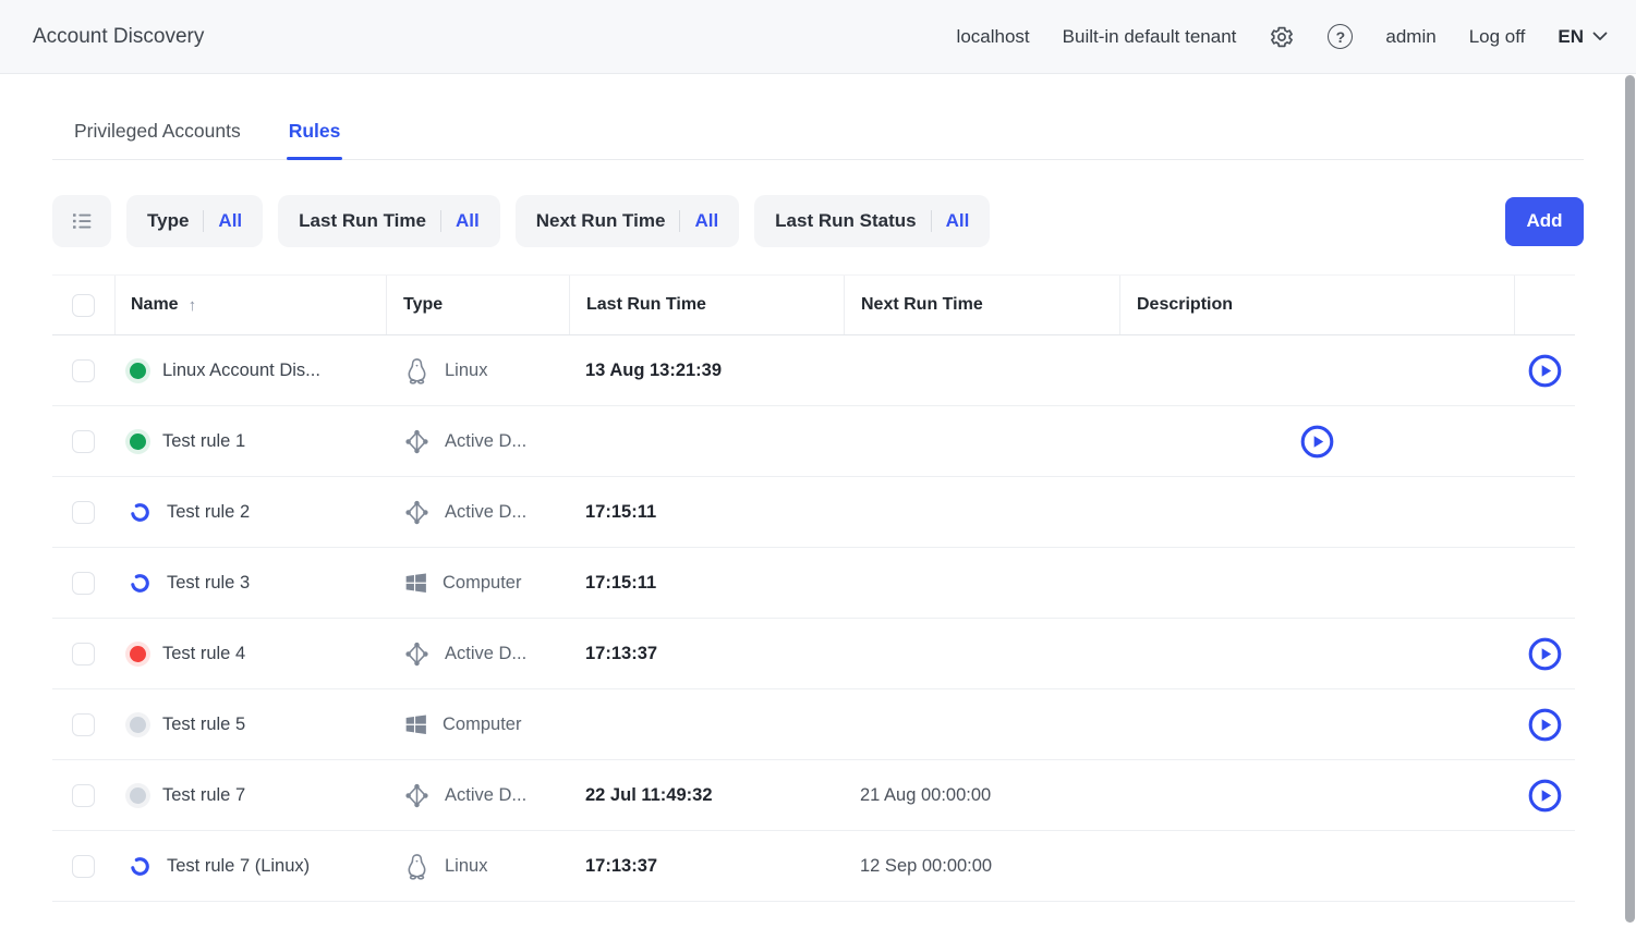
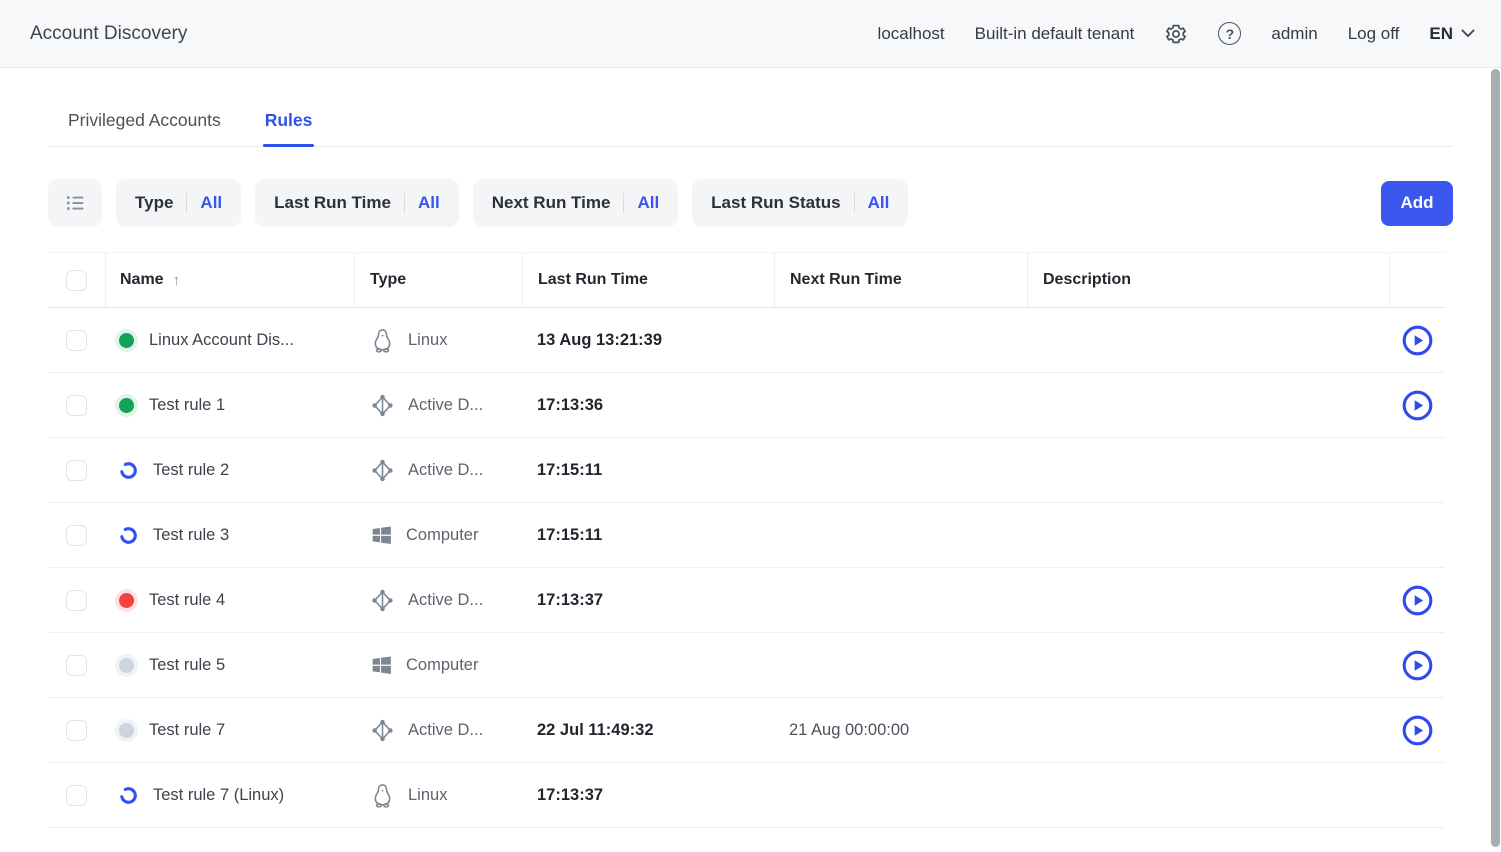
  Account Discovery
  localhost
  Built-in default tenant
  ?
  admin
  Log off
  EN
  Privileged Accounts
  Rules
  Type
  All
  Last Run Time
  All
  Next Run Time
  All
  Last Run Status
  All
  Add
  Name
  ↑
  Type
  Last Run Time
  Next Run Time
  Description
  Linux Account Dis...
  Linux
  13 Aug 13:21:39
  Test rule 1
  Active D...
+ 17:13:36
  Test rule 2
  Active D...
  17:15:11
  Test rule 3
  Computer
  17:15:11
  Test rule 4
  Active D...
  17:13:37
  Test rule 5
  Computer
  Test rule 7
  Active D...
  22 Jul 11:49:32
  21 Aug 00:00:00
  Test rule 7 (Linux)
  Linux
  17:13:37
- 12 Sep 00:00:00
